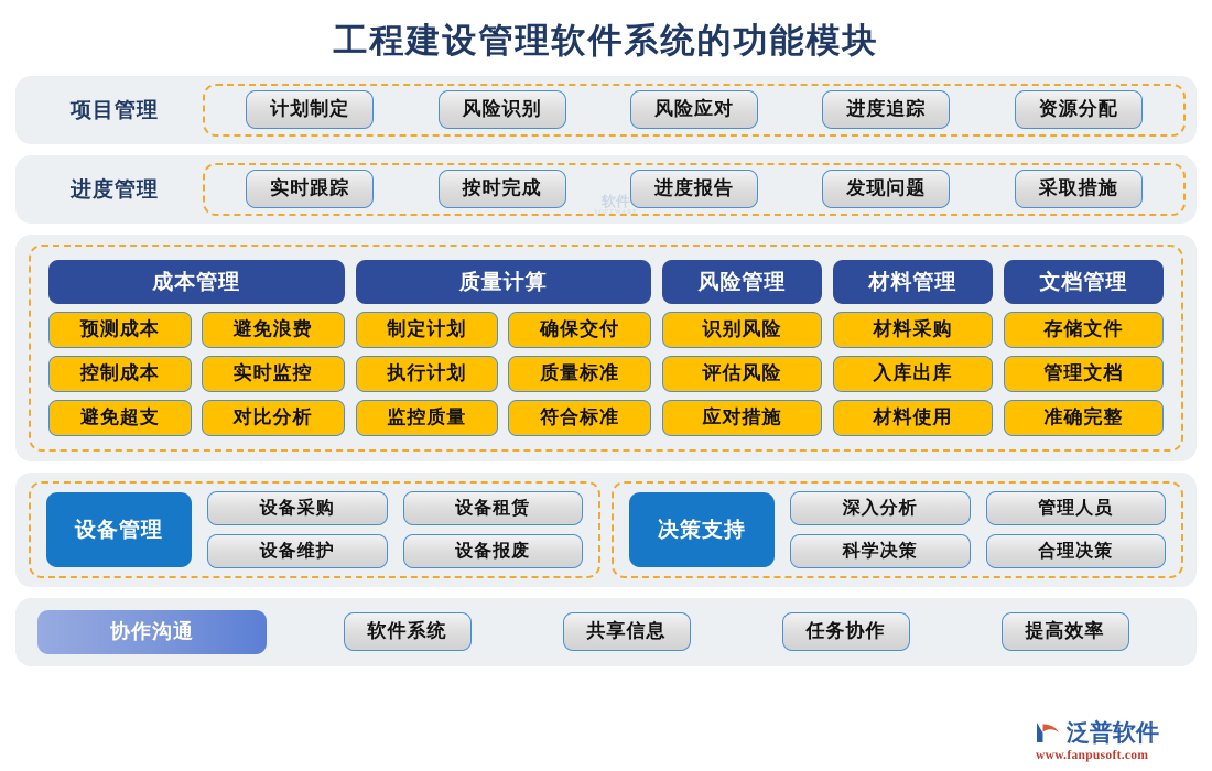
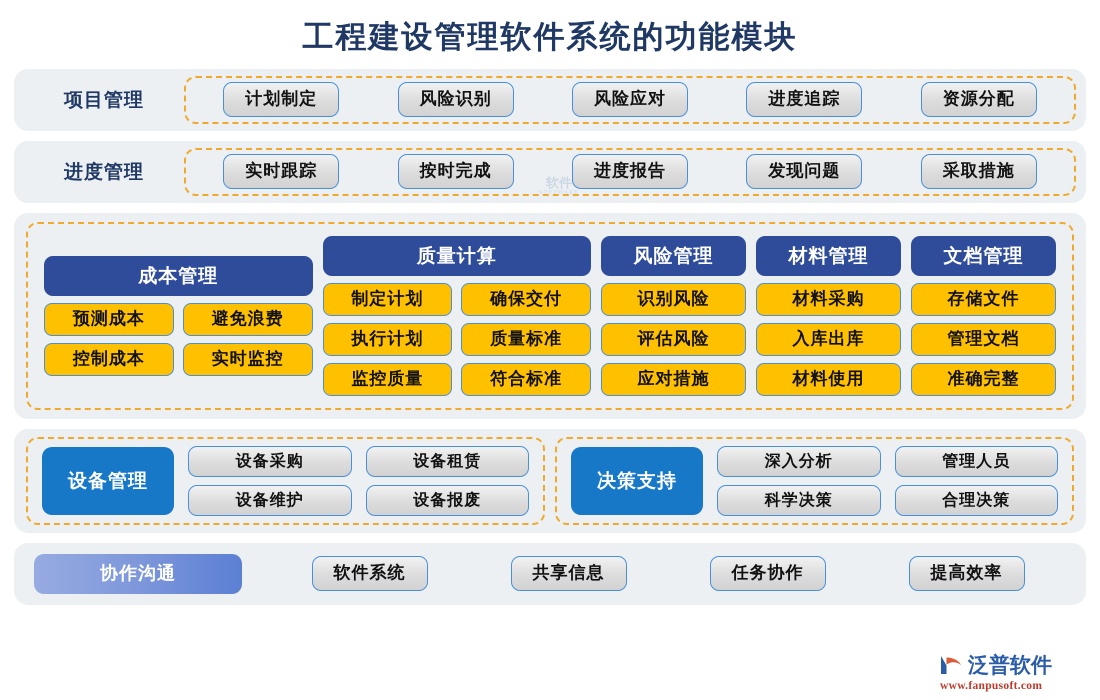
  工程建设管理软件系统的功能模块
  项目管理
  计划制定
  风险识别
  风险应对
  进度追踪
  资源分配
  进度管理
  实时跟踪
  按时完成
  进度报告
  发现问题
  采取措施
  成本管理
  预测成本
  避免浪费
  控制成本
  实时监控
- 避免超支
- 对比分析
  质量计算
  制定计划
  确保交付
  执行计划
  质量标准
  监控质量
  符合标准
  风险管理
  识别风险
  评估风险
  应对措施
  材料管理
  材料采购
  入库出库
  材料使用
  文档管理
  存储文件
  管理文档
  准确完整
  设备管理
  设备采购
  设备租赁
  设备维护
  设备报废
  决策支持
  深入分析
  管理人员
  科学决策
  合理决策
  协作沟通
  软件系统
  共享信息
  任务协作
  提高效率
  软件
  泛普软件
  www.fanpusoft.com
